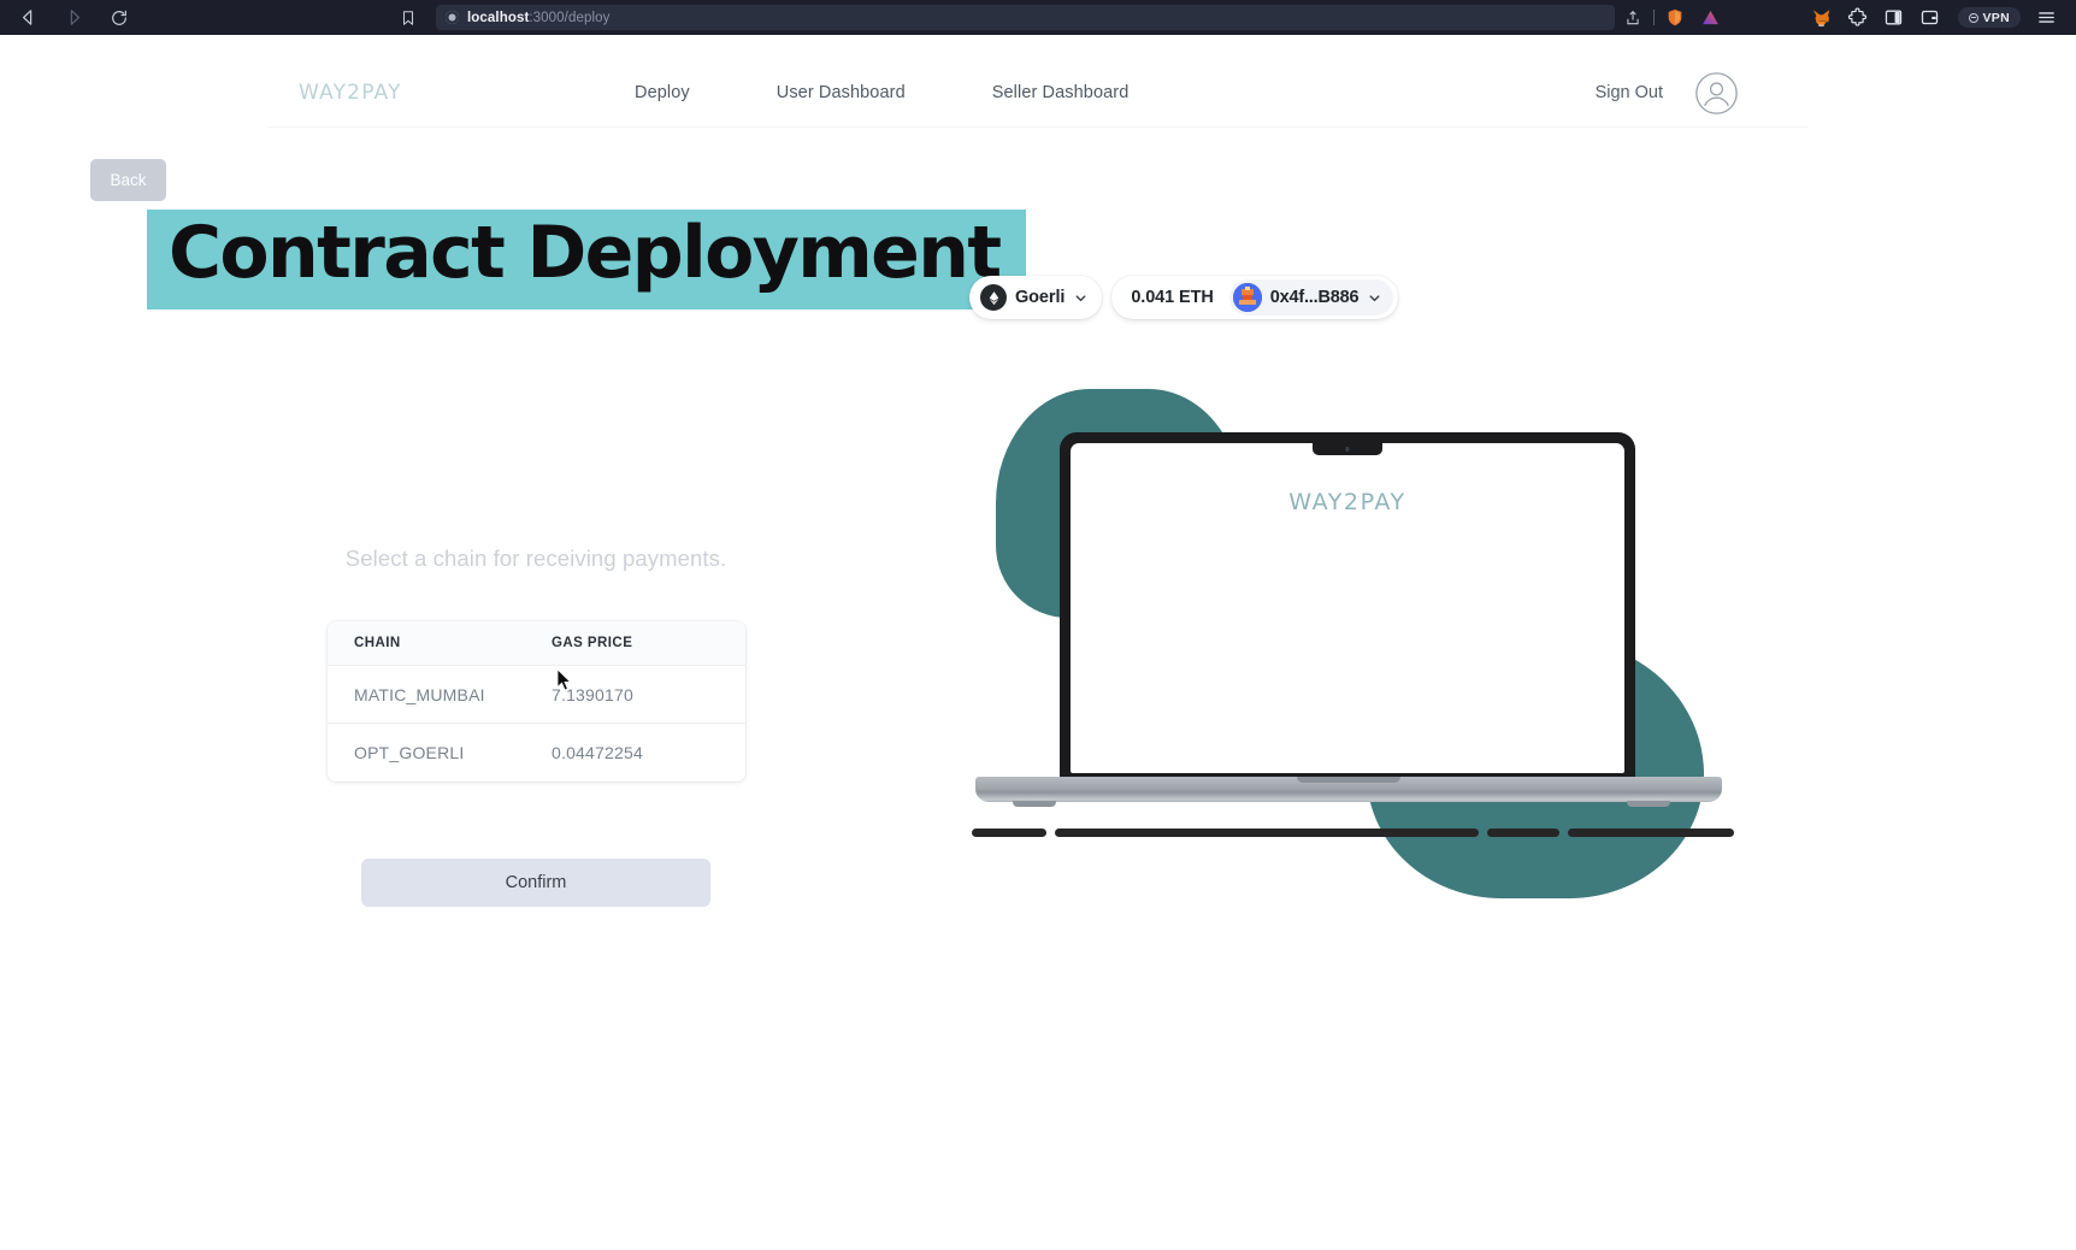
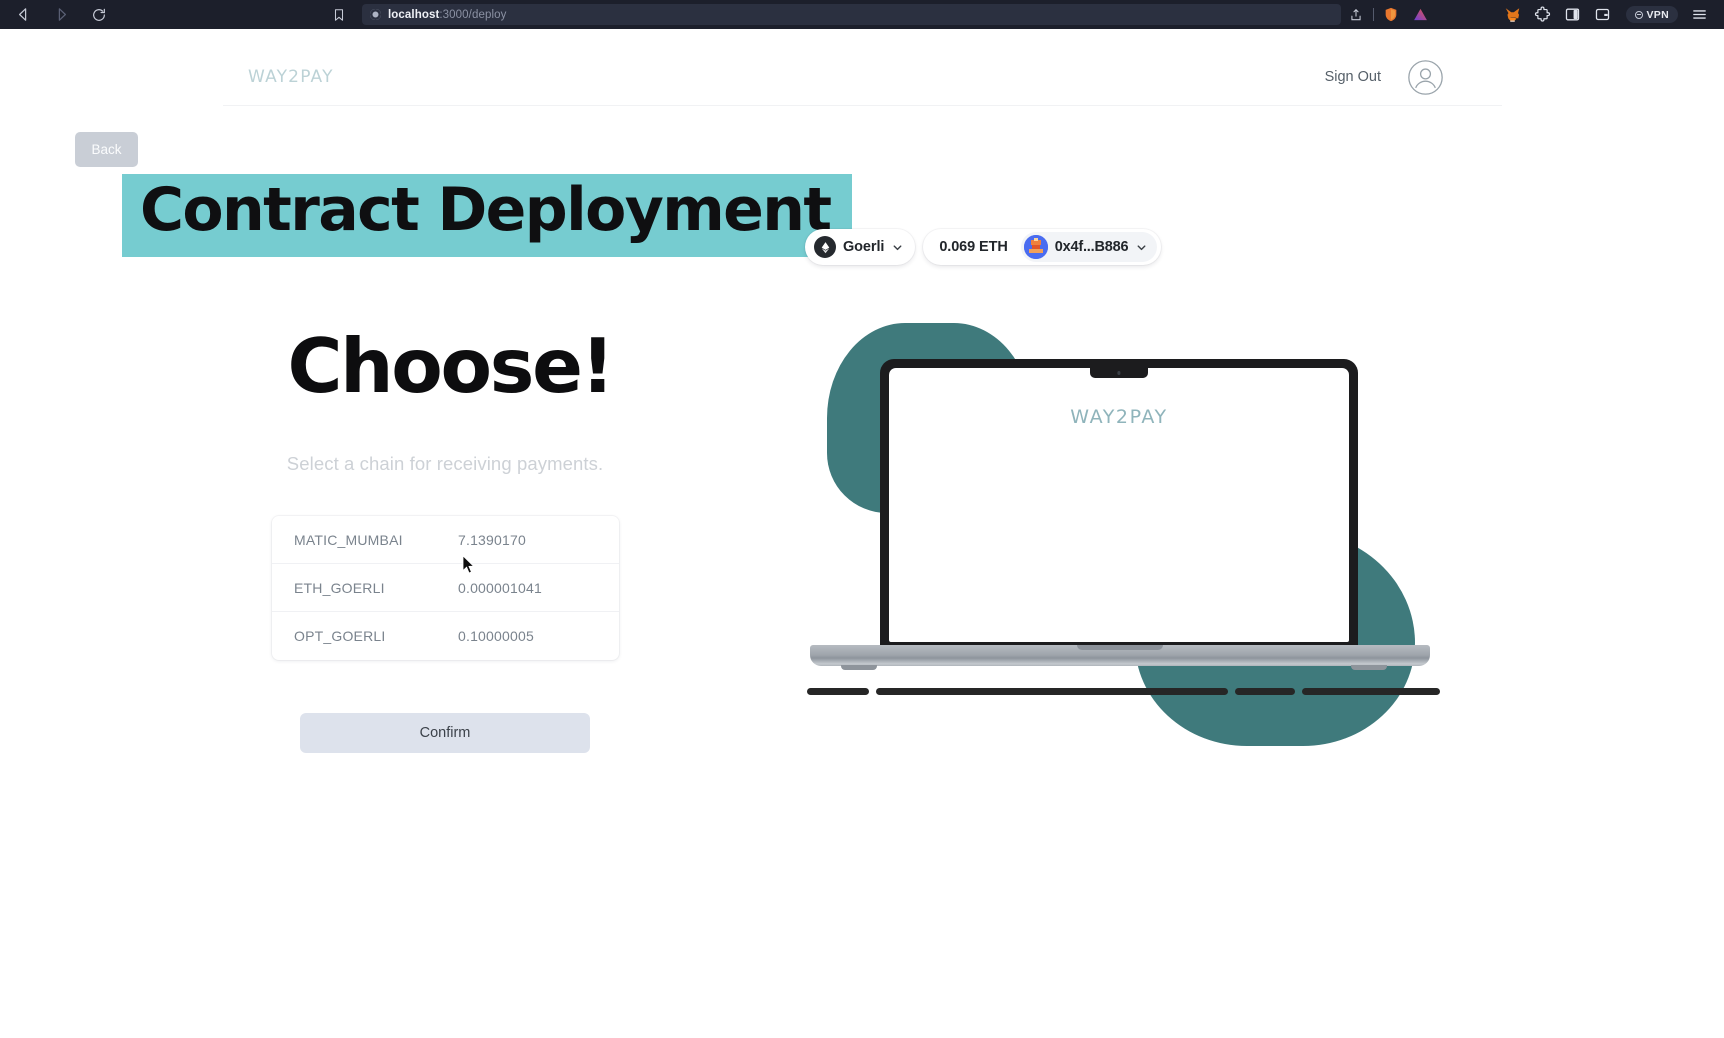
  localhost:3000/deploy
  VPN
  WAY2PAY
- Deploy
- User Dashboard
- Seller Dashboard
  Sign Out
  Back
  Contract Deployment
+ Choose!
  Select a chain for receiving payments.
- CHAIN
- GAS PRICE
  MATIC_MUMBAI
  7.1390170
+ ETH_GOERLI
+ 0.000001041
  OPT_GOERLI
- 0.04472254
+ 0.10000005
  Confirm
  Goerli
- 0.041 ETH
+ 0.069 ETH
  0x4f...B886
  WAY2PAY
